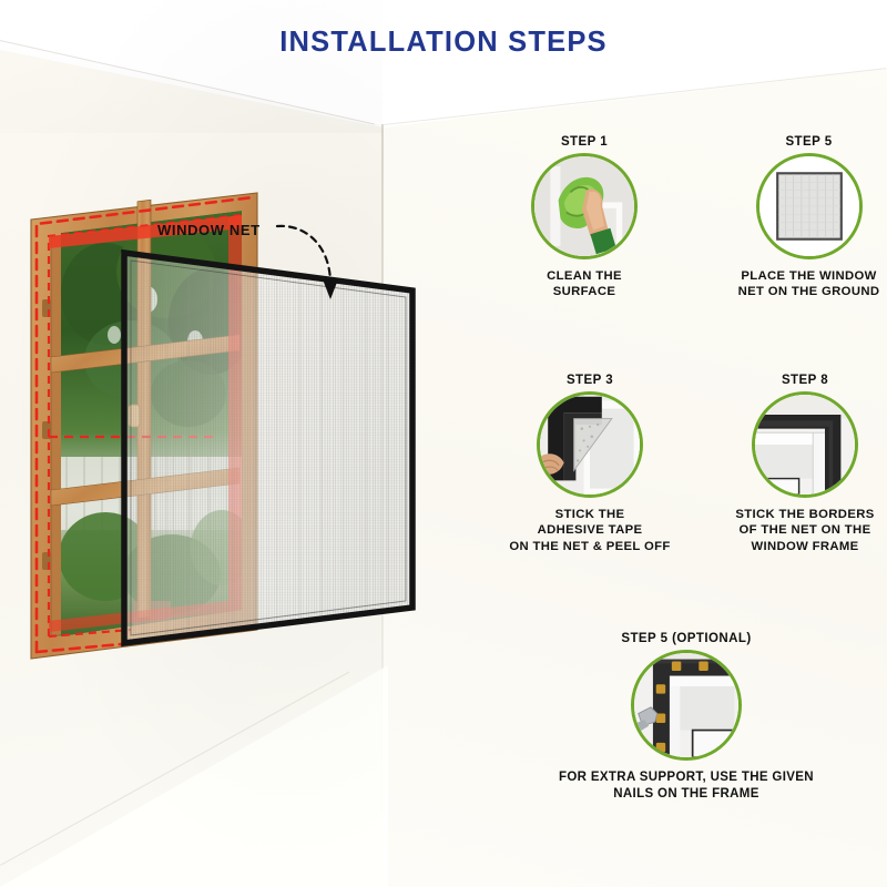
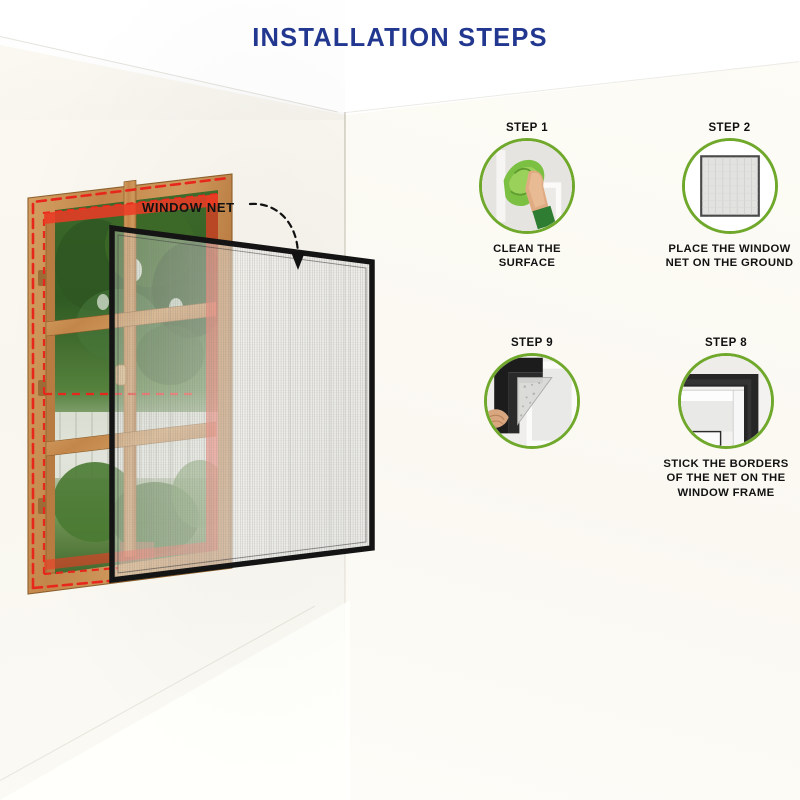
  INSTALLATION STEPS
  WINDOW NET
  STEP 1
  CLEAN THE
  SURFACE
- STEP 5
+ STEP 2
  PLACE THE WINDOW
  NET ON THE GROUND
- STEP 3
+ STEP 9
- STICK THE
- ADHESIVE TAPE
- ON THE NET & PEEL OFF
  STEP 8
  STICK THE BORDERS
  OF THE NET ON THE
  WINDOW FRAME
- STEP 5 (OPTIONAL)
- FOR EXTRA SUPPORT, USE THE GIVEN
- NAILS ON THE FRAME
